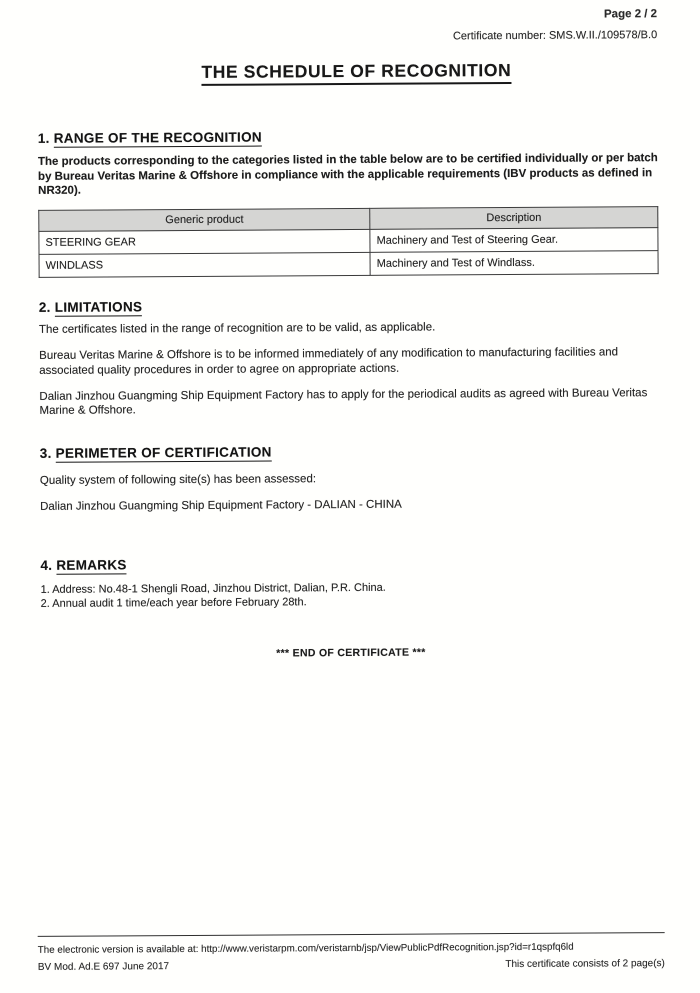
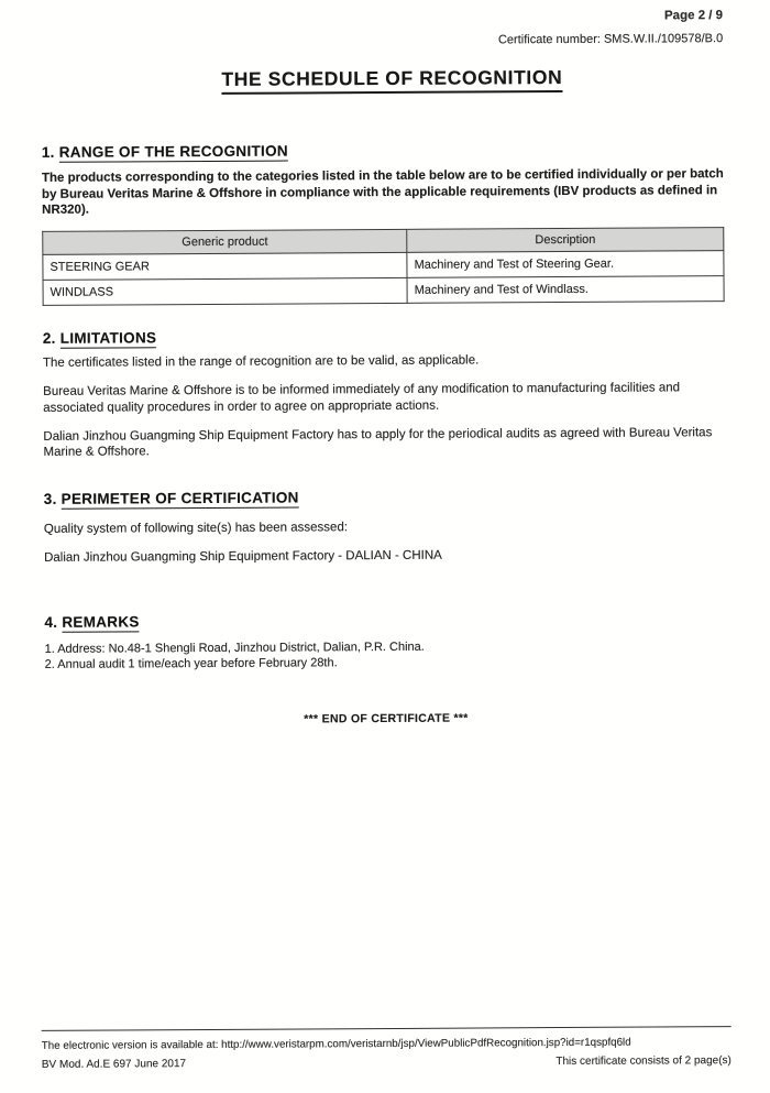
- Page 2 / 2
+ Page 2 / 9
  Certificate number: SMS.W.II./109578/B.0
  THE SCHEDULE OF RECOGNITION
  1. RANGE OF THE RECOGNITION
  The products corresponding to the categories listed in the table below are to be certified individually or per batch by Bureau Veritas Marine & Offshore in compliance with the applicable requirements (IBV products as defined in NR320).
  Generic product	Description
  STEERING GEAR	Machinery and Test of Steering Gear.
  WINDLASS	Machinery and Test of Windlass.
  2. LIMITATIONS
  The certificates listed in the range of recognition are to be valid, as applicable.
  Bureau Veritas Marine & Offshore is to be informed immediately of any modification to manufacturing facilities and associated quality procedures in order to agree on appropriate actions.
  Dalian Jinzhou Guangming Ship Equipment Factory has to apply for the periodical audits as agreed with Bureau Veritas Marine & Offshore.
  3. PERIMETER OF CERTIFICATION
  Quality system of following site(s) has been assessed:
  Dalian Jinzhou Guangming Ship Equipment Factory - DALIAN - CHINA
  4. REMARKS
  1. Address: No.48-1 Shengli Road, Jinzhou District, Dalian, P.R. China.
  2. Annual audit 1 time/each year before February 28th.
  *** END OF CERTIFICATE ***
  The electronic version is available at: http://www.veristarpm.com/veristarnb/jsp/ViewPublicPdfRecognition.jsp?id=r1qspfq6ld
  BV Mod. Ad.E 697 June 2017
  This certificate consists of 2 page(s)
